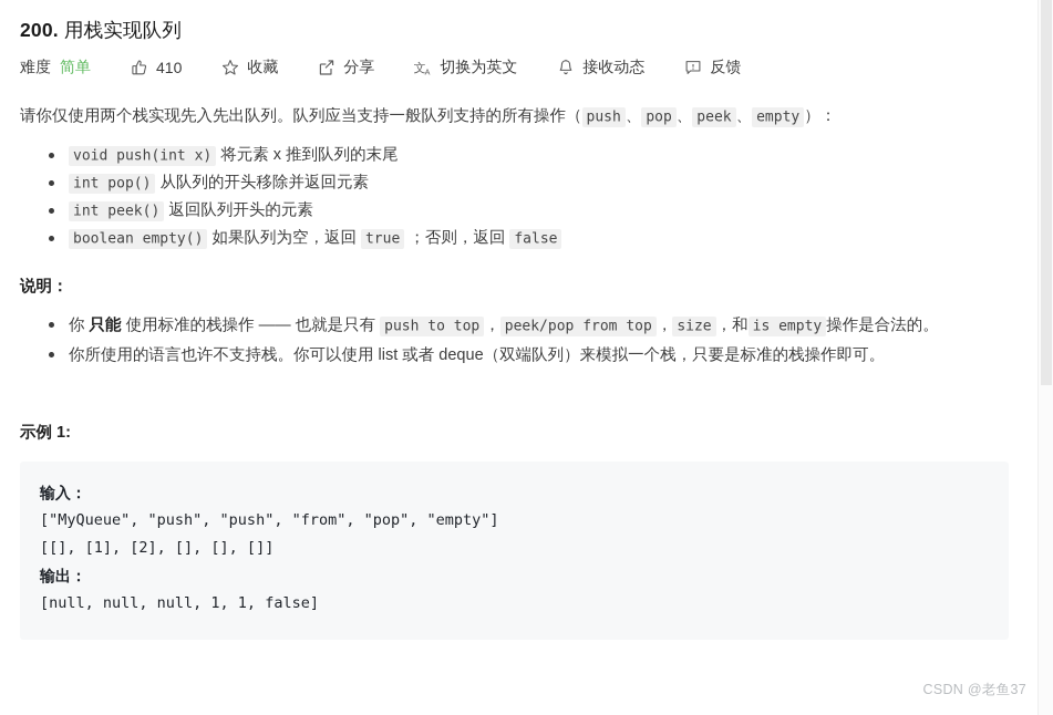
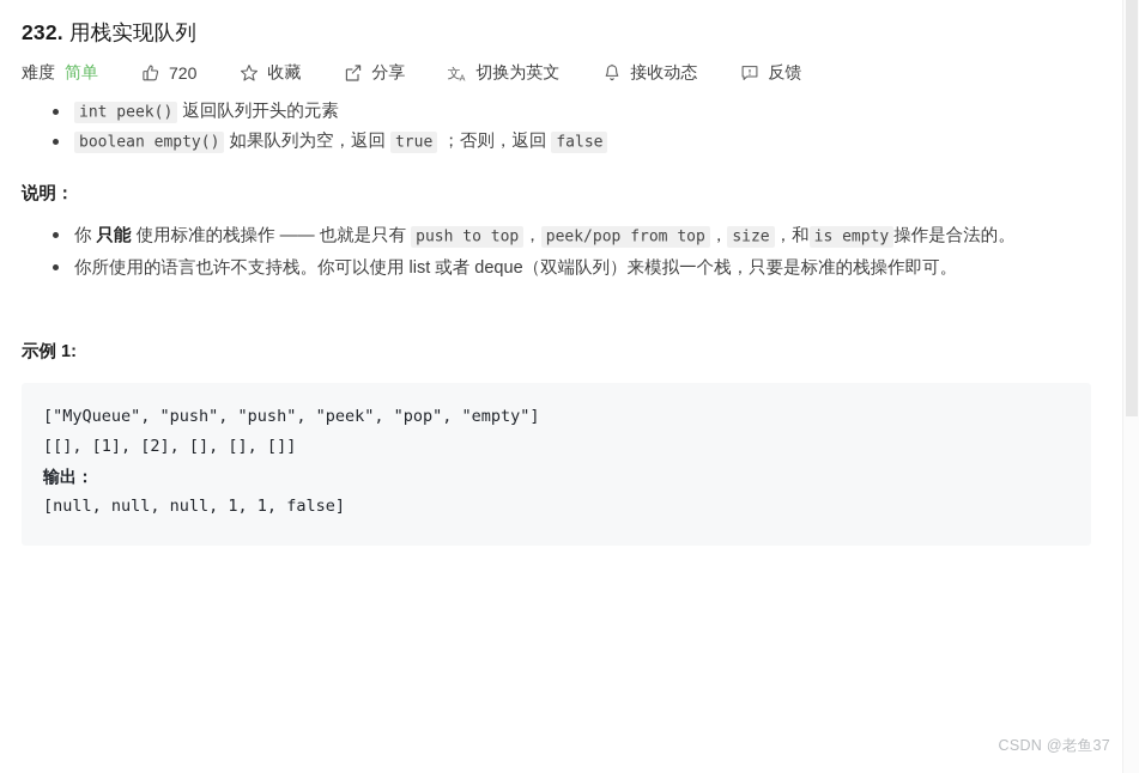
- 200. 用栈实现队列
+ 232. 用栈实现队列
  难度
  简单
- 410
+ 720
  收藏
  分享
  文
  A
  切换为英文
  接收动态
  反馈
- 请你仅使用两个栈实现先入先出队列。队列应当支持一般队列支持的所有操作（ push 、 pop 、 peek 、 empty ）：
- void push(int x) 将元素 x 推到队列的末尾
- int pop() 从队列的开头移除并返回元素
  int peek() 返回队列开头的元素
  boolean empty() 如果队列为空，返回 true ；否则，返回 false
  说明：
  你 只能 使用标准的栈操作 —— 也就是只有 push to top ， peek/pop from top ， size ，和 is empty 操作是合法的。
  你所使用的语言也许不支持栈。你可以使用 list 或者 deque（双端队列）来模拟一个栈，只要是标准的栈操作即可。
  示例 1:
- 输入：
- ["MyQueue", "push", "push", "from", "pop", "empty"]
+ ["MyQueue", "push", "push", "peek", "pop", "empty"]
  [[], [1], [2], [], [], []]
  输出：
  [null, null, null, 1, 1, false]
  CSDN @老鱼37
